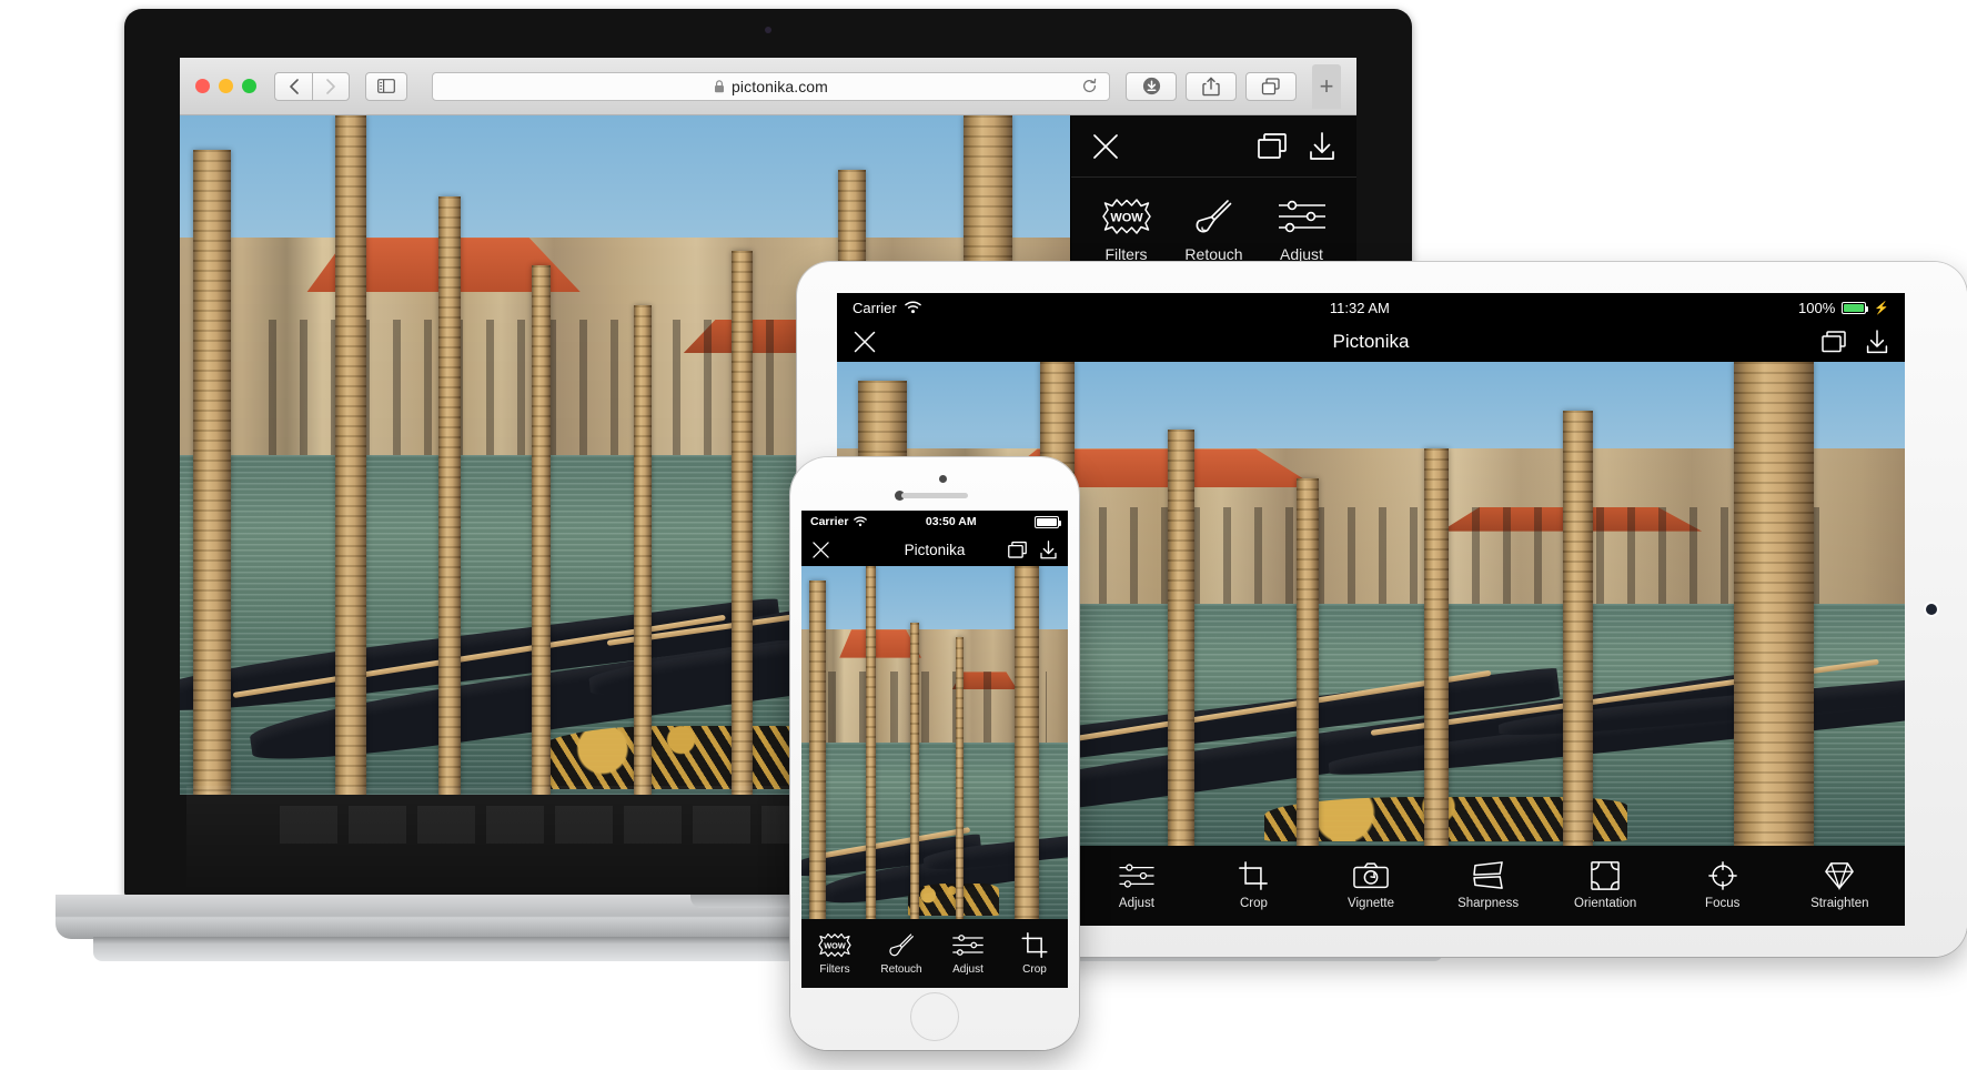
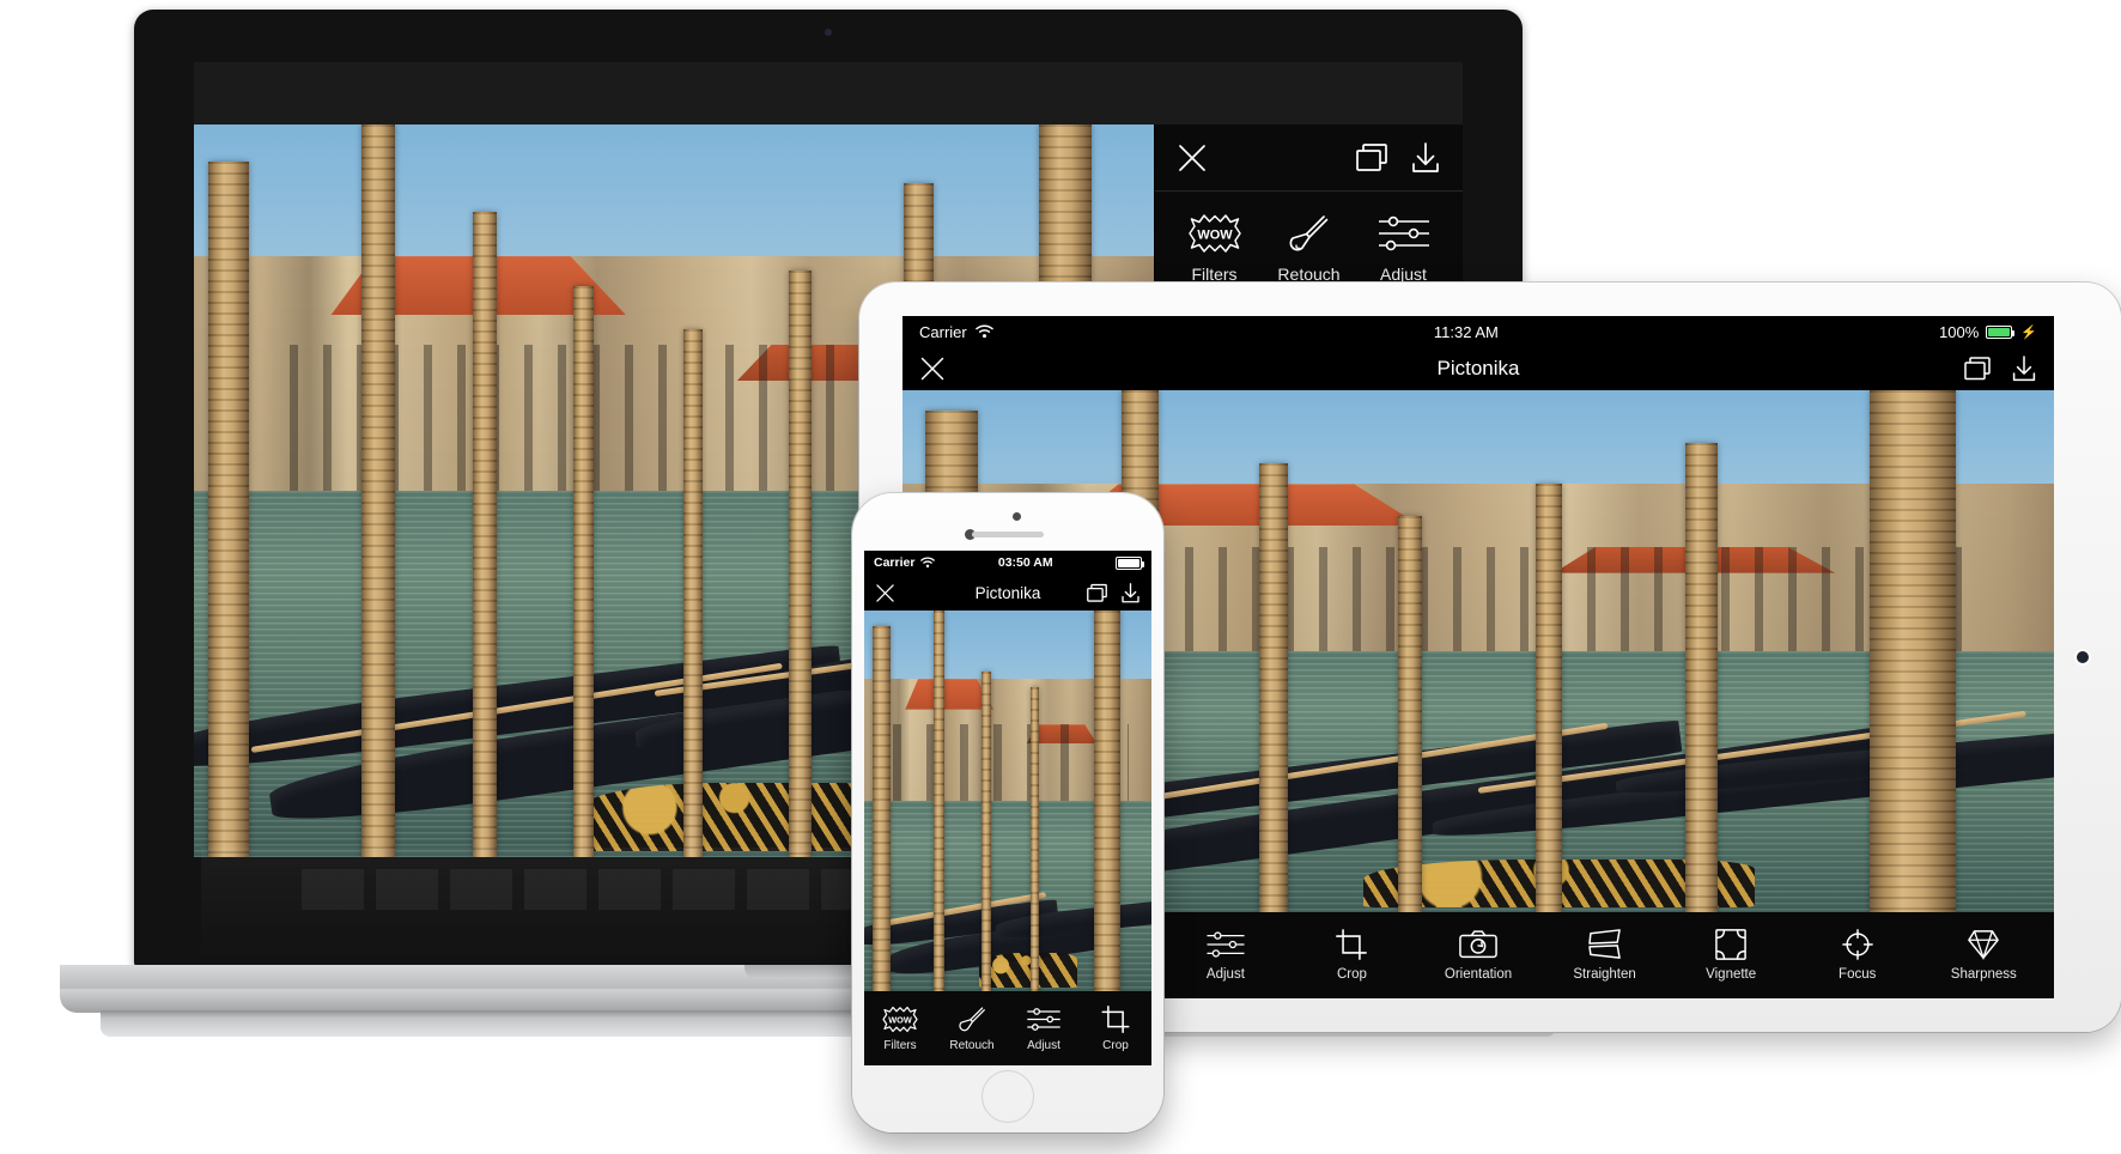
- pictonika.com
- +
  WOW
  Filters
  Retouch
  Adjust
  Carrier
  11:32 AM
  100%
  ⚡
  Pictonika
  Adjust
  Crop
- Vignette
+ Orientation
- Sharpness
+ Straighten
- Orientation
+ Vignette
  Focus
- Straighten
+ Sharpness
  Carrier
  03:50 AM
  Pictonika
  WOW
  Filters
  Retouch
  Adjust
  Crop
